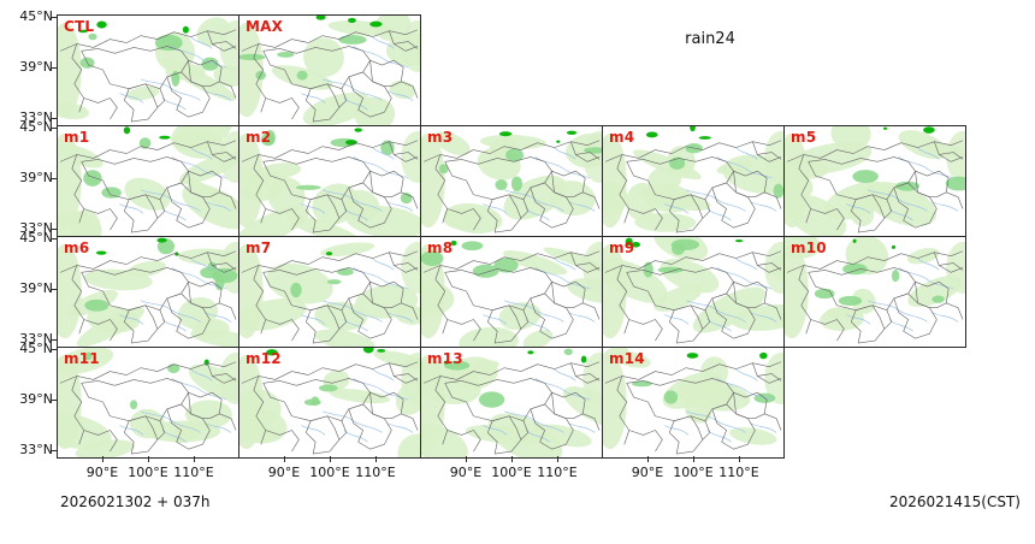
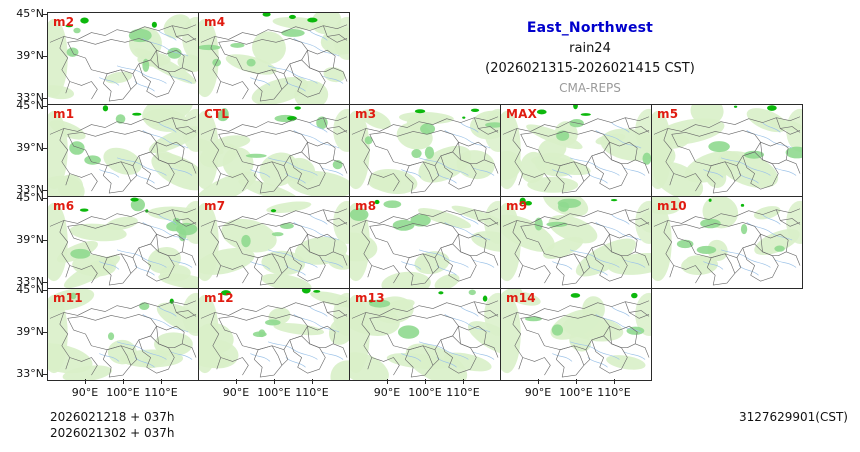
+ East_Northwest
  rain24
+ (2026021315-2026021415 CST)
+ CMA-REPS
- CTL
+ m2
- MAX
+ m4
  m1
- m2
+ CTL
  m3
- m4
+ MAX
  m5
  m6
  m7
  m8
  m9
  m10
  m11
  m12
  m13
  m14
  45°N
  39°N
  33°N
  45°N
  39°N
  33°N
  45°N
  39°N
  33°N
  45°N
  39°N
  33°N
  90°E
  100°E
  110°E
  90°E
  100°E
  110°E
  90°E
  100°E
  110°E
  90°E
  100°E
  110°E
+ 2026021218 + 037h
  2026021302 + 037h
- 2026021415(CST)
+ 3127629901(CST)
